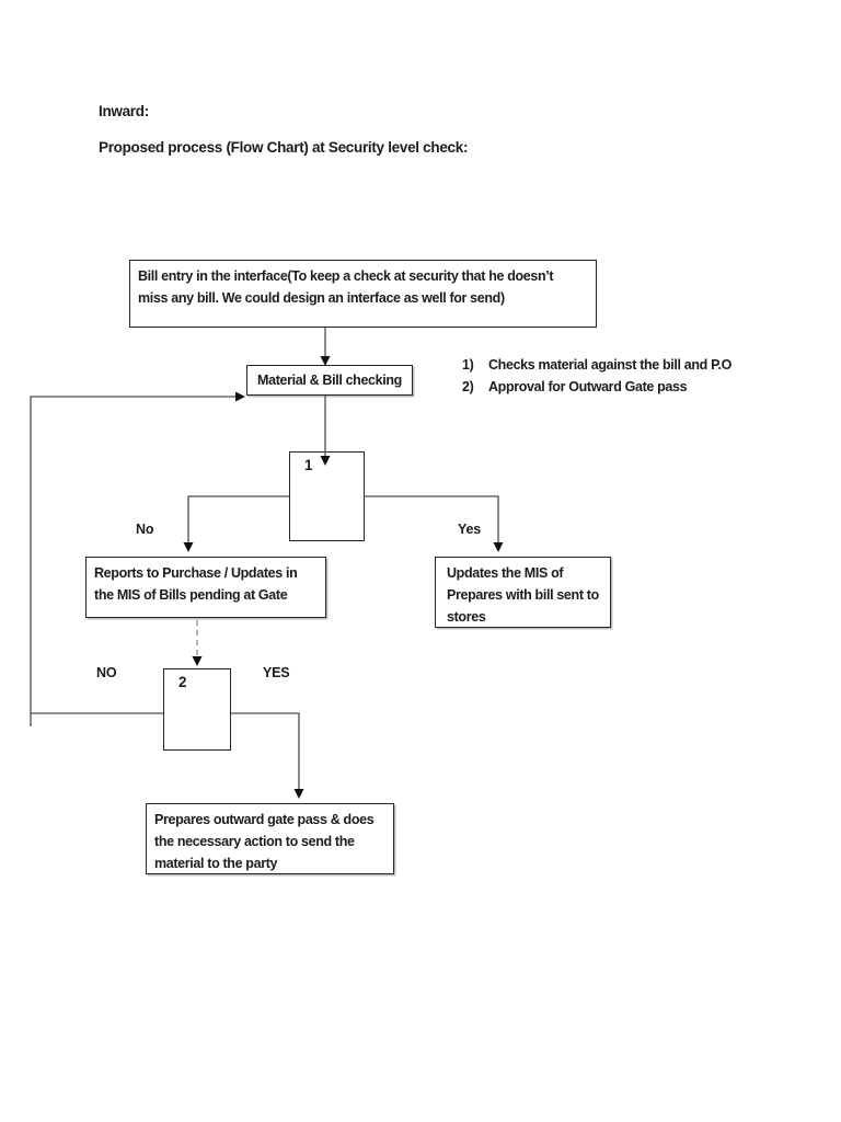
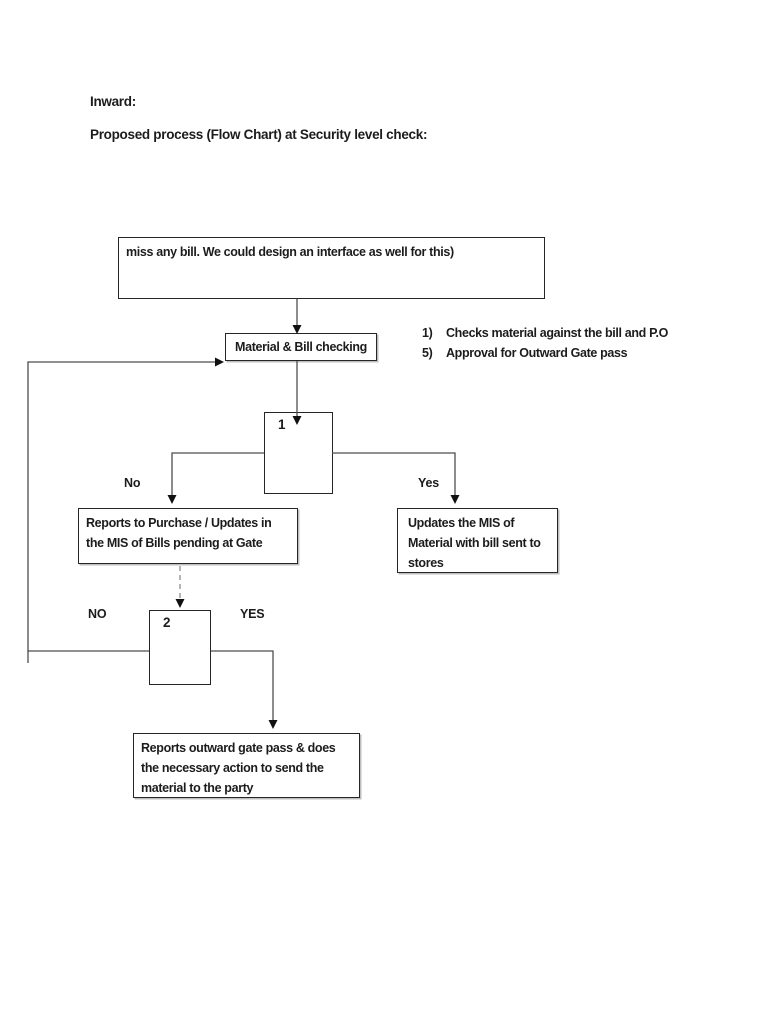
  Inward:
  Proposed process (Flow Chart) at Security level check:
- Bill entry in the interface(To keep a check at security that he doesn’t
- miss any bill. We could design an interface as well for send)
+ miss any bill. We could design an interface as well for this)
  Material & Bill checking
  1
  Reports to Purchase / Updates in
  the MIS of Bills pending at Gate
  Updates the MIS of
- Prepares with bill sent to
+ Material with bill sent to
  stores
  2
- Prepares outward gate pass & does
+ Reports outward gate pass & does
  the necessary action to send the
  material to the party
  No
  Yes
  NO
  YES
  1)
  Checks material against the bill and P.O
- 2)
+ 5)
  Approval for Outward Gate pass
